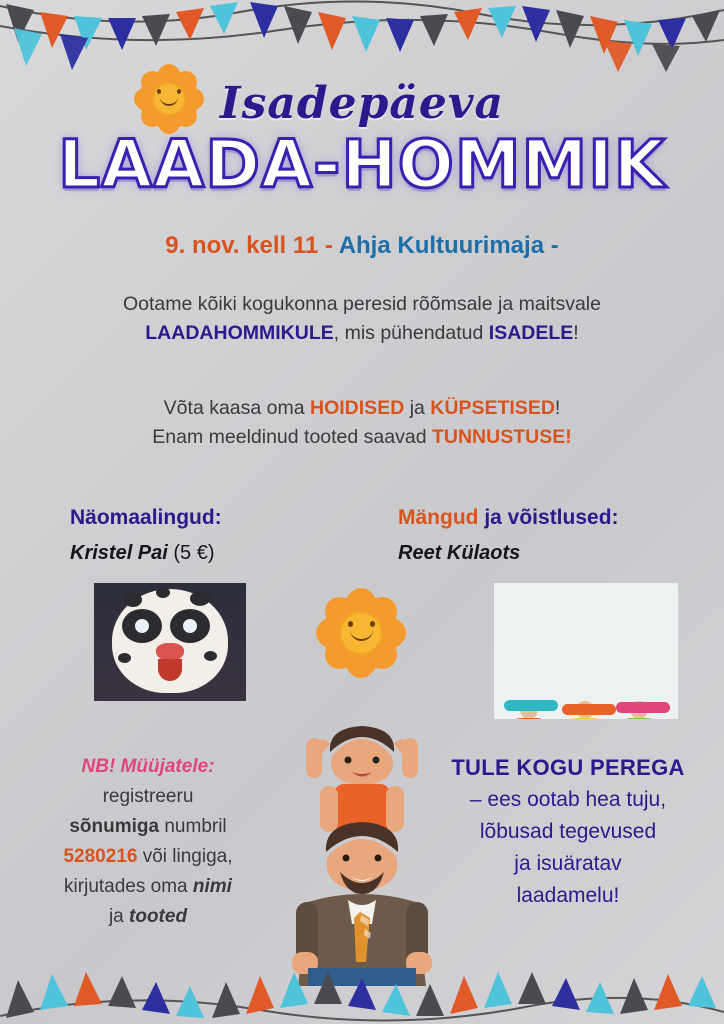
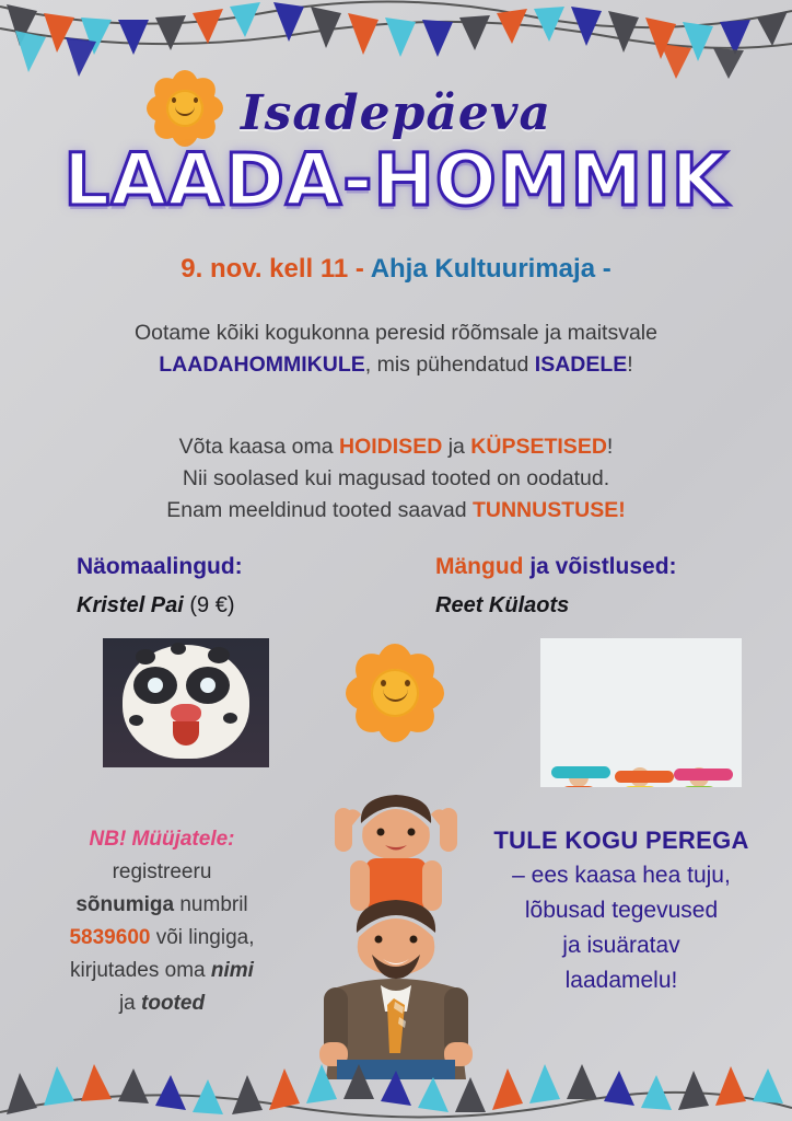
  Isadepäeva
  LAADA-HOMMIK
  9. nov. kell 11 - Ahja Kultuurimaja -
  Ootame kõiki kogukonna peresid rõõmsale ja maitsvale
  LAADAHOMMIKULE, mis pühendatud ISADELE!
  Võta kaasa oma HOIDISED ja KÜPSETISED!
+ Nii soolased kui magusad tooted on oodatud.
  Enam meeldinud tooted saavad TUNNUSTUSE!
  Näomaalingud:
- Kristel Pai (5 €)
+ Kristel Pai (9 €)
  Mängud ja võistlused:
  Reet Külaots
  NB! Müüjatele:
  registreeru
  sõnumiga numbril
- 5280216 või lingiga,
+ 5839600 või lingiga,
  kirjutades oma nimi
  ja tooted
  TULE KOGU PEREGA
- – ees ootab hea tuju,
+ – ees kaasa hea tuju,
  lõbusad tegevused
  ja isuäratav
  laadamelu!
